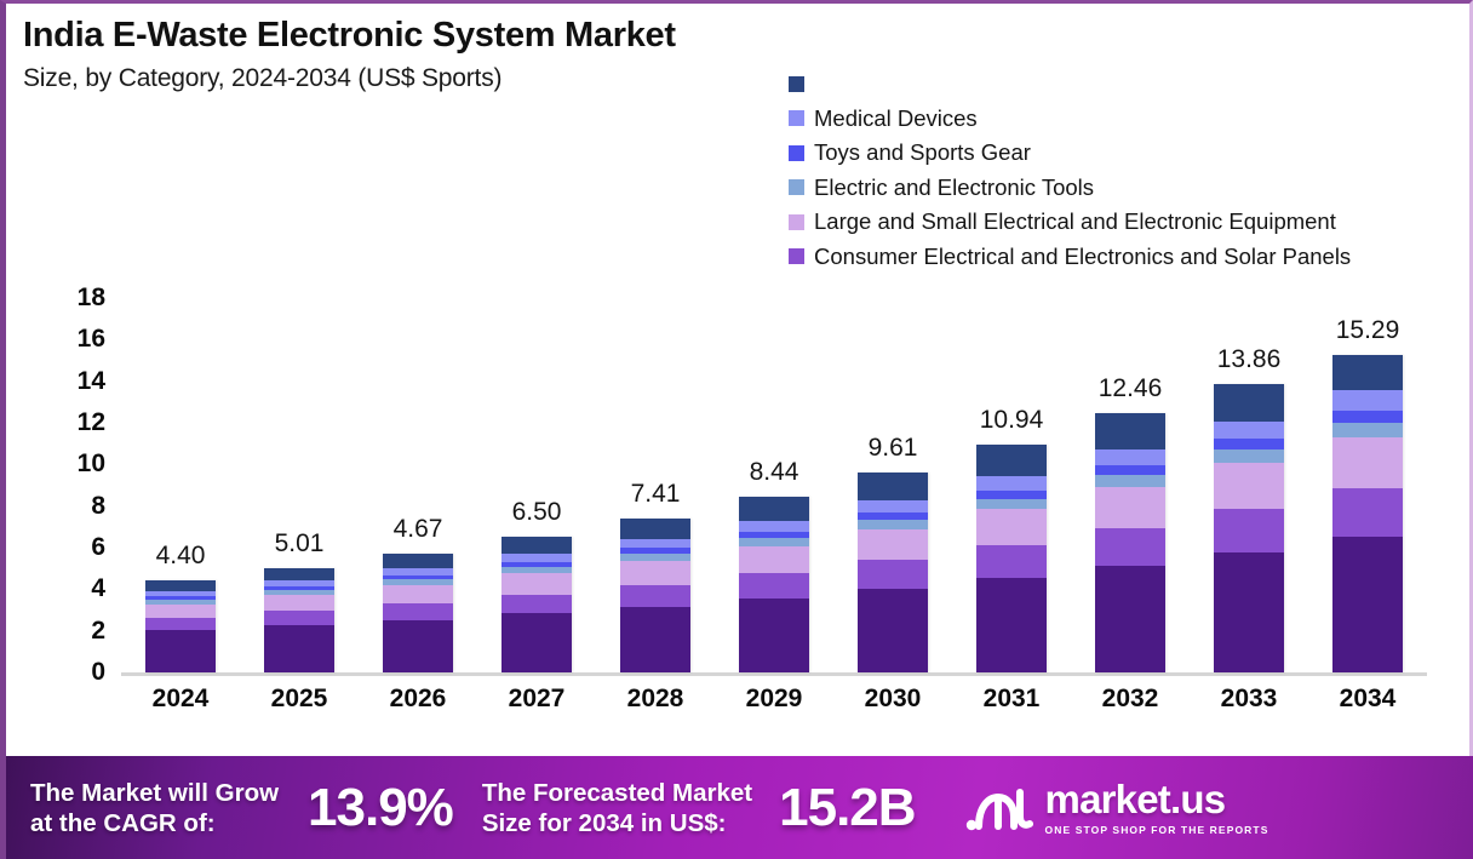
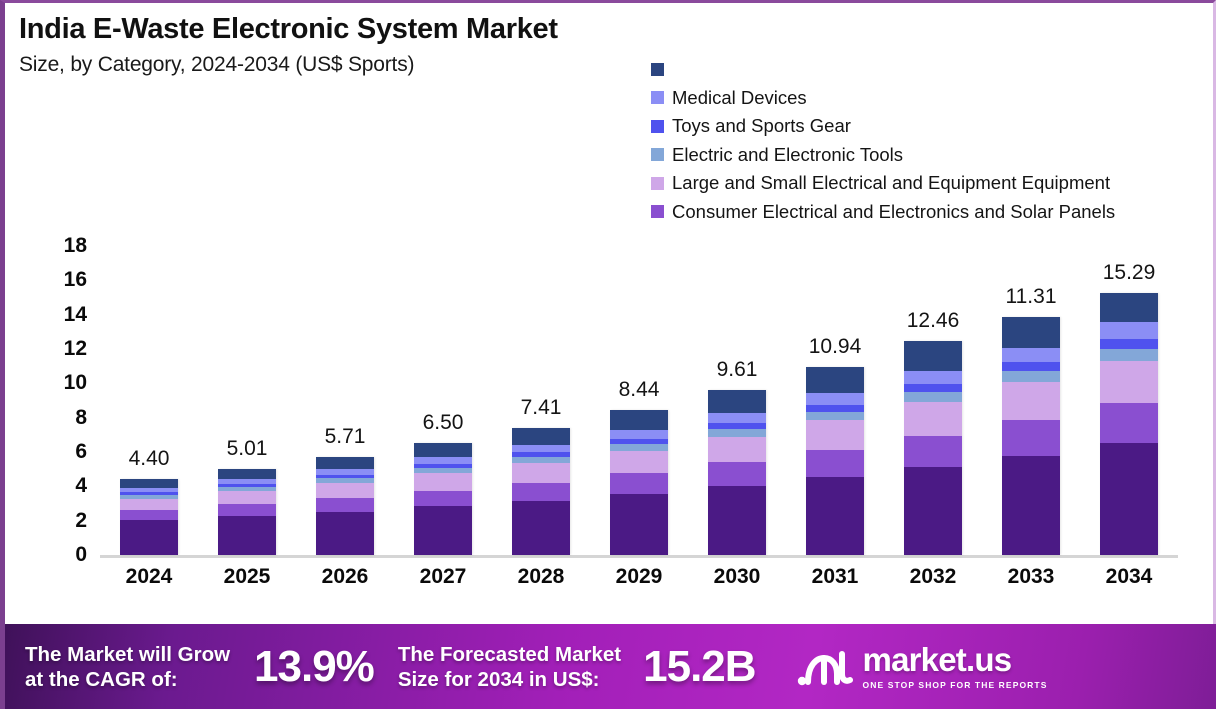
  India E-Waste Electronic System Market
  Size, by Category, 2024-2034 (US$ Sports)
  Medical Devices
  Toys and Sports Gear
  Electric and Electronic Tools
- Large and Small Electrical and Electronic Equipment
+ Large and Small Electrical and Equipment Equipment
  Consumer Electrical and Electronics and Solar Panels
  0
  2
  4
  6
  8
  10
  12
  14
  16
  18
  4.40
  5.01
- 4.67
+ 5.71
  6.50
  7.41
  8.44
  9.61
  10.94
  12.46
- 13.86
+ 11.31
  15.29
  2024
  2025
  2026
  2027
  2028
  2029
  2030
  2031
  2032
  2033
  2034
  The Market will Grow
  at the CAGR of:
  13.9%
  The Forecasted Market
  Size for 2034 in US$:
  15.2B
  market.us
  ONE STOP SHOP FOR THE REPORTS
